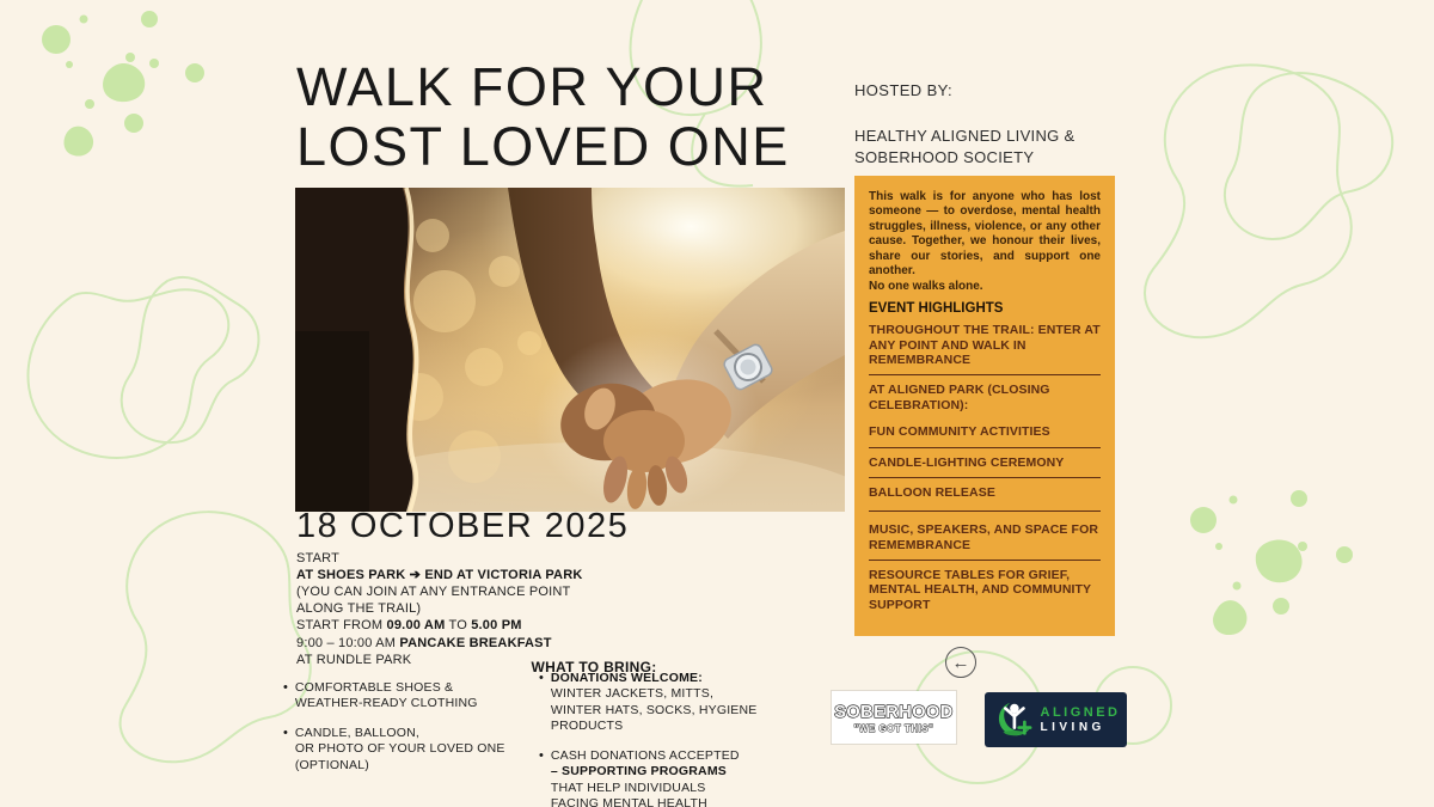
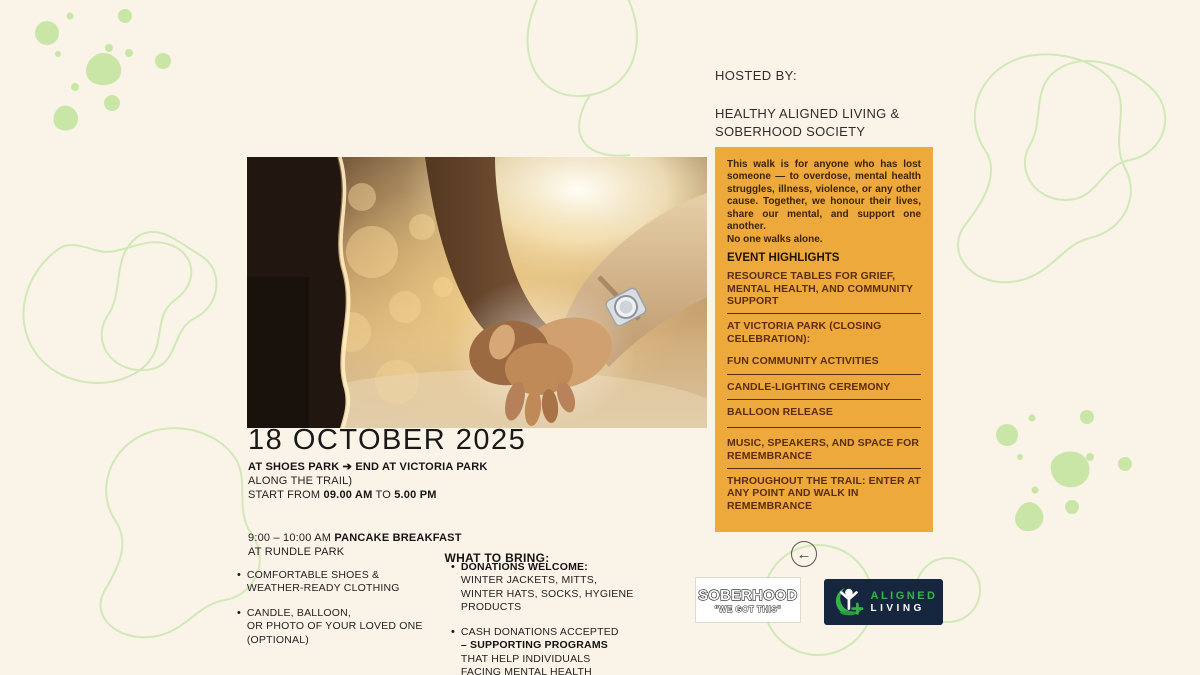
- WALK FOR YOUR
- LOST LOVED ONE
  HOSTED BY:
  HEALTHY ALIGNED LIVING &
  SOBERHOOD SOCIETY
- This walk is for anyone who has lost someone — to overdose, mental health struggles, illness, violence, or any other cause. Together, we honour their lives, share our stories, and support one another.
+ This walk is for anyone who has lost someone — to overdose, mental health struggles, illness, violence, or any other cause. Together, we honour their lives, share our mental, and support one another.
  No one walks alone.
  EVENT HIGHLIGHTS
- THROUGHOUT THE TRAIL: ENTER AT ANY POINT AND WALK IN REMEMBRANCE
+ RESOURCE TABLES FOR GRIEF, MENTAL HEALTH, AND COMMUNITY SUPPORT
- AT ALIGNED PARK (CLOSING CELEBRATION):
+ AT VICTORIA PARK (CLOSING CELEBRATION):
  FUN COMMUNITY ACTIVITIES
  CANDLE-LIGHTING CEREMONY
  BALLOON RELEASE
  MUSIC, SPEAKERS, AND SPACE FOR REMEMBRANCE
- RESOURCE TABLES FOR GRIEF, MENTAL HEALTH, AND COMMUNITY SUPPORT
+ THROUGHOUT THE TRAIL: ENTER AT ANY POINT AND WALK IN REMEMBRANCE
  ←
  18 OCTOBER 2025
- START
  AT SHOES PARK ➔ END AT VICTORIA PARK
- (YOU CAN JOIN AT ANY ENTRANCE POINT
  ALONG THE TRAIL)
  START FROM 09.00 AM TO 5.00 PM
  9:00 – 10:00 AM PANCAKE BREAKFAST
  AT RUNDLE PARK
  WHAT TO BRING:
  •
  COMFORTABLE SHOES &
  WEATHER-READY CLOTHING
  •
  CANDLE, BALLOON,
  OR PHOTO OF YOUR LOVED ONE
  (OPTIONAL)
  •
  DONATIONS WELCOME:
  WINTER JACKETS, MITTS,
  WINTER HATS, SOCKS, HYGIENE PRODUCTS
  •
  CASH DONATIONS ACCEPTED
  – SUPPORTING PROGRAMS
  THAT HELP INDIVIDUALS
  FACING MENTAL HEALTH
  SOBERHOOD
  "WE GOT THIS"
  ALIGNED
  LIVING
